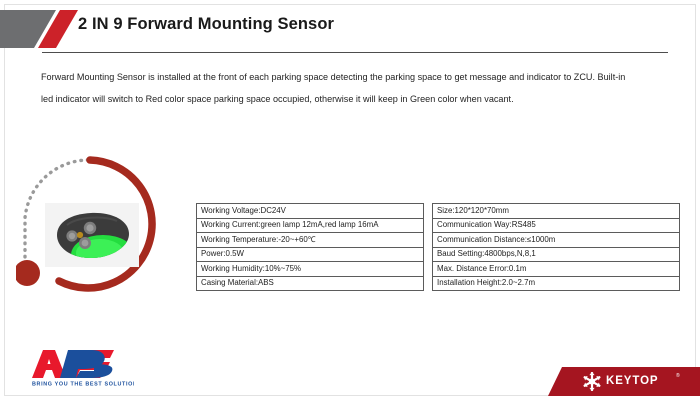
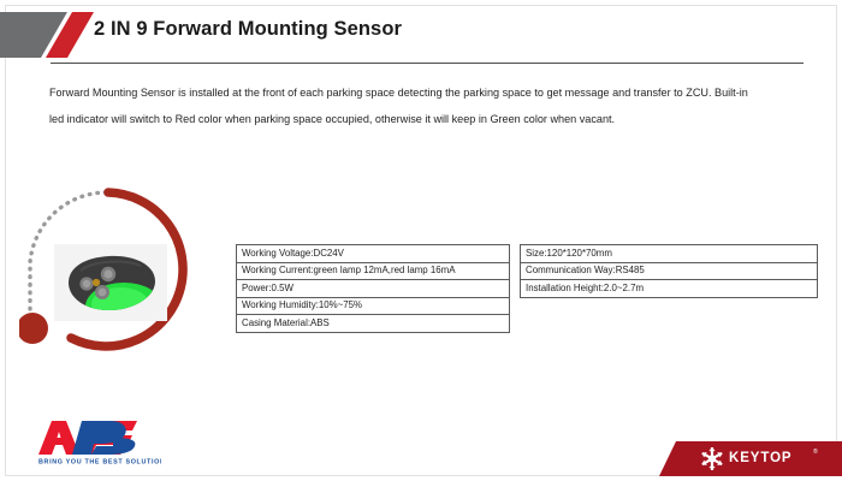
  2 IN 9 Forward Mounting Sensor
- Forward Mounting Sensor is installed at the front of each parking space detecting the parking space to get message and indicator to ZCU. Built-in
+ Forward Mounting Sensor is installed at the front of each parking space detecting the parking space to get message and transfer to ZCU. Built-in
- led indicator will switch to Red color space parking space occupied, otherwise it will keep in Green color when vacant.
+ led indicator will switch to Red color when parking space occupied, otherwise it will keep in Green color when vacant.
  Working Voltage:DC24V
  Working Current:green lamp 12mA,red lamp 16mA
- Working Temperature:-20~+60℃
  Power:0.5W
  Working Humidity:10%~75%
  Casing Material:ABS
  Size:120*120*70mm
  Communication Way:RS485
- Communication Distance:≤1000m
- Baud Setting:4800bps,N,8,1
- Max. Distance Error:0.1m
  Installation Height:2.0~2.7m
  KEYTOP
